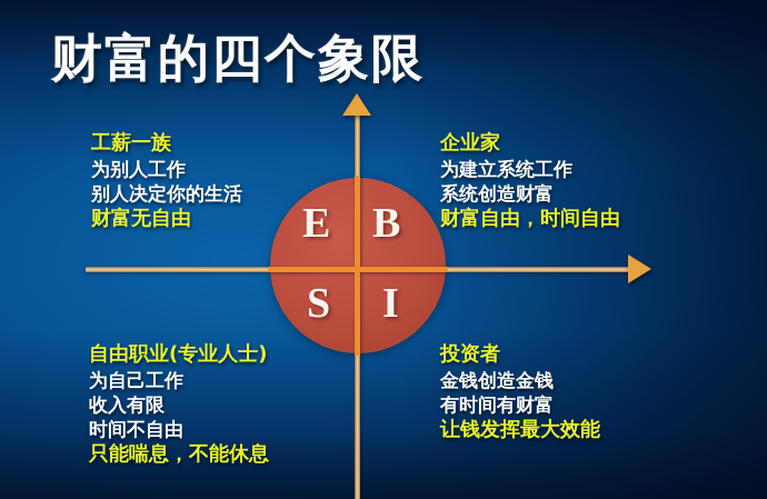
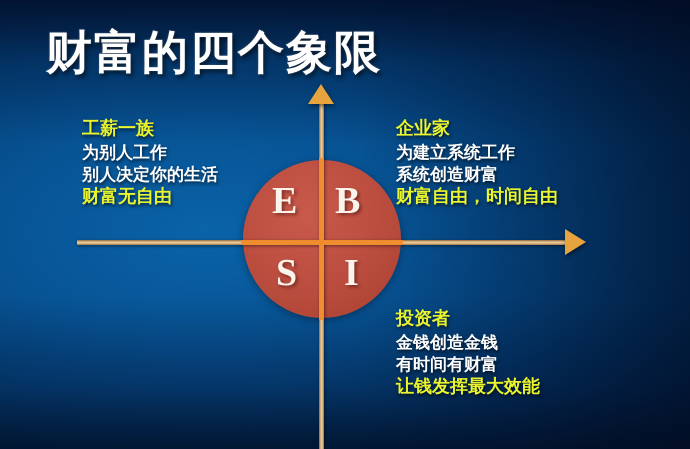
  财富的四个象限
  E
  B
  S
  I
  工薪一族
  为别人工作
  别人决定你的生活
  财富无自由
  企业家
  为建立系统工作
  系统创造财富
  财富自由，时间自由
- 自由职业(专业人士)
- 为自己工作
- 收入有限
- 时间不自由
- 只能喘息，不能休息
  投资者
  金钱创造金钱
  有时间有财富
  让钱发挥最大效能
